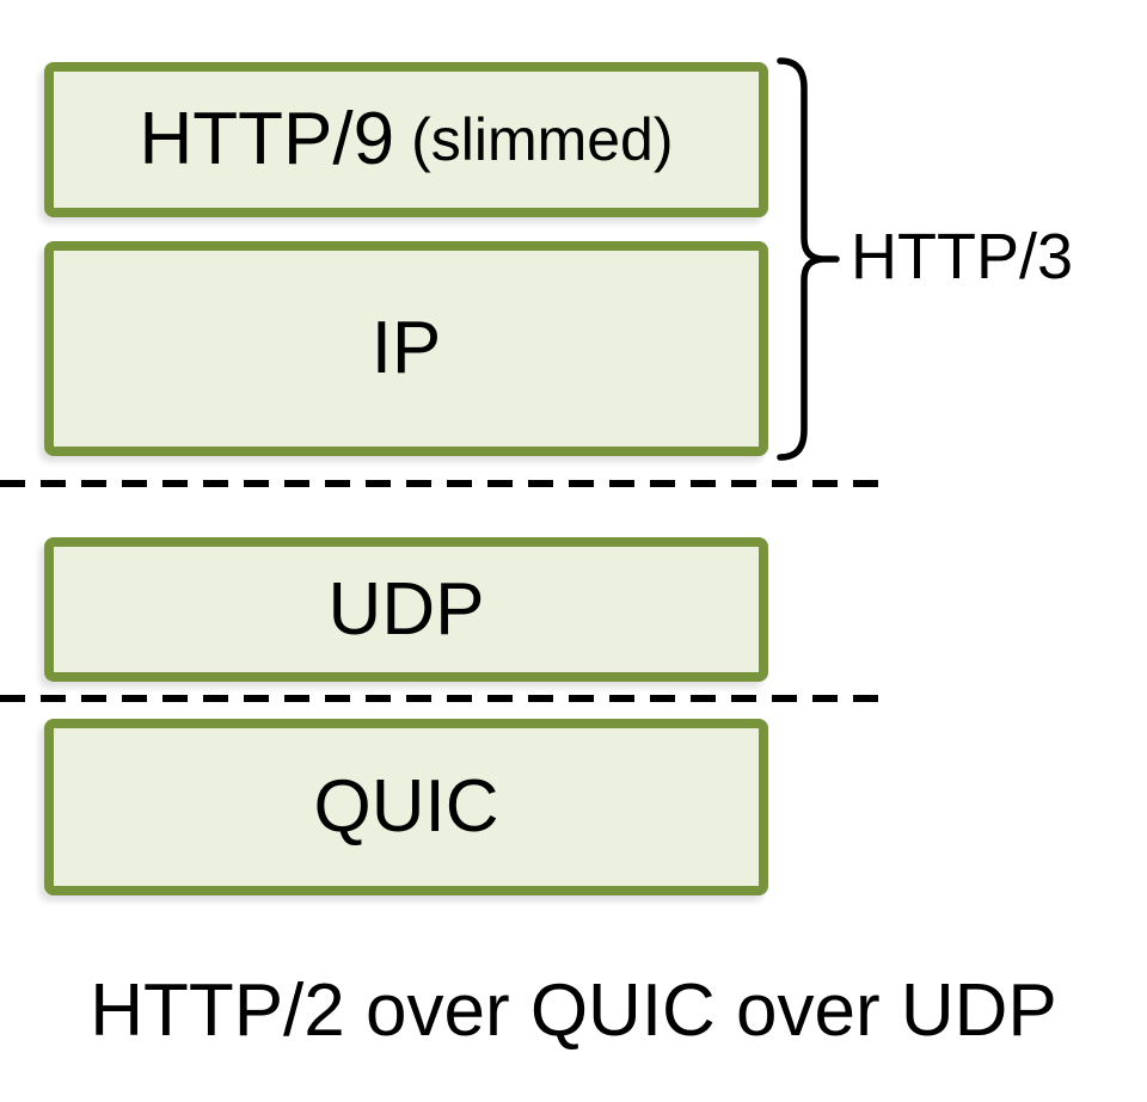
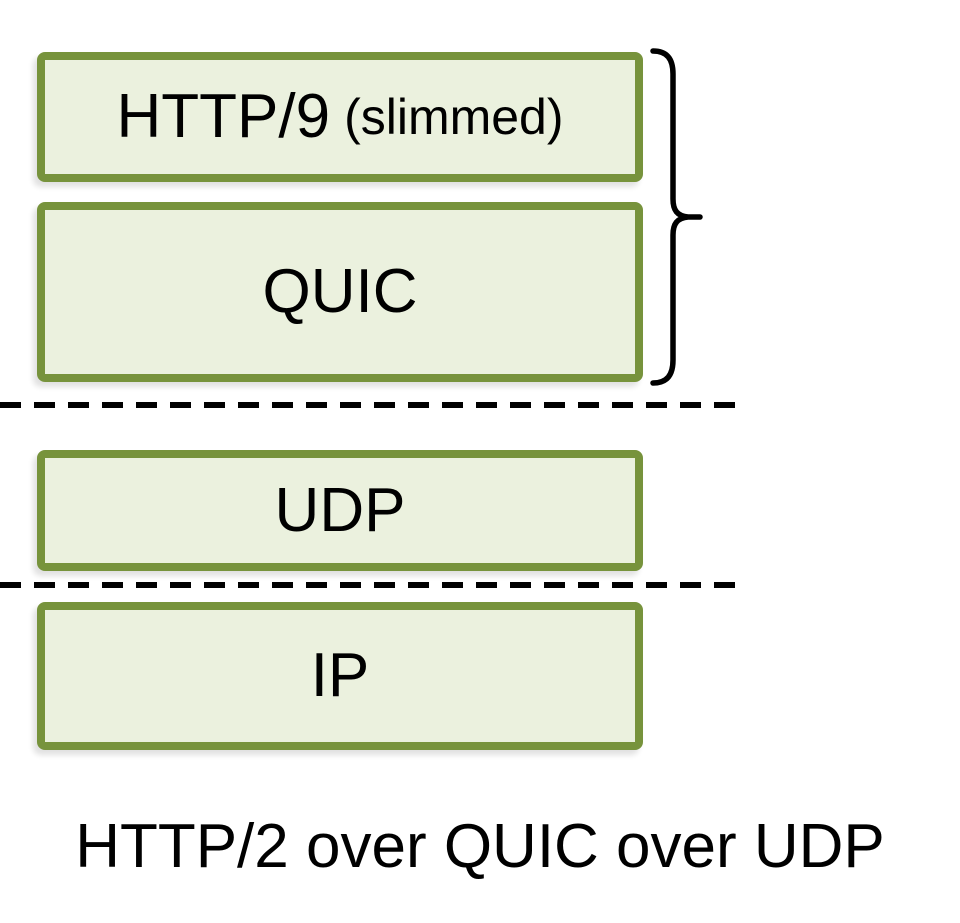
  HTTP/9
  (slimmed)
- IP
+ QUIC
- HTTP/3
  UDP
- QUIC
+ IP
  HTTP/2 over QUIC over UDP
